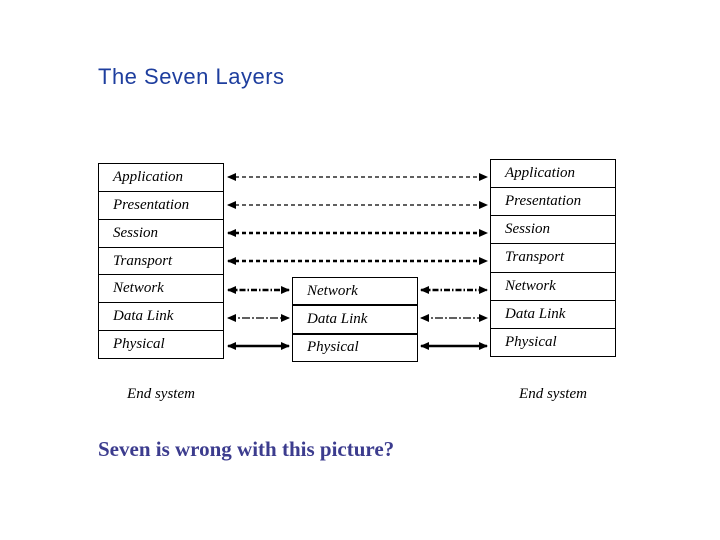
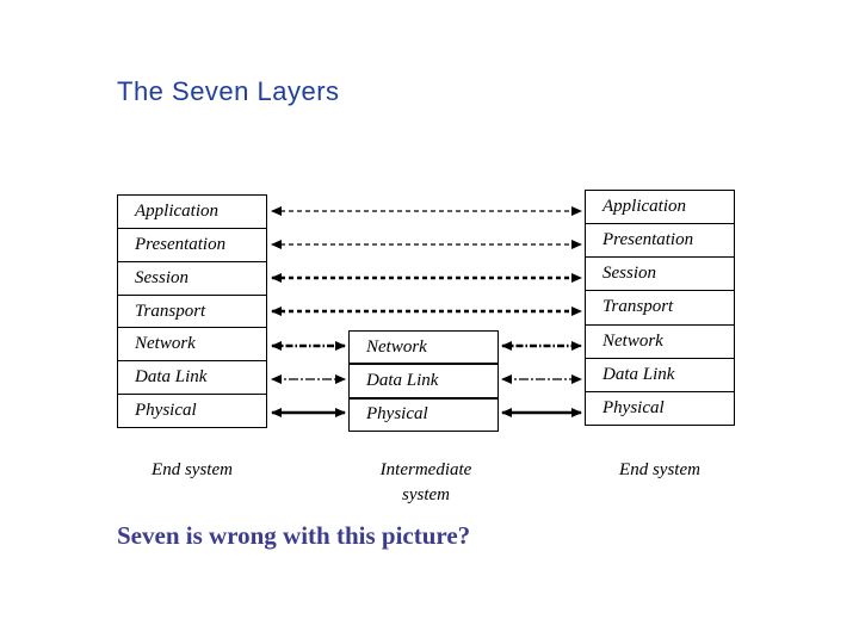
  The Seven Layers
  Application
  Presentation
  Session
  Transport
  Network
  Data Link
  Physical
  Network
  Data Link
  Physical
  Application
  Presentation
  Session
  Transport
  Network
  Data Link
  Physical
  End system
+ Intermediate system
  End system
  Seven is wrong with this picture?
